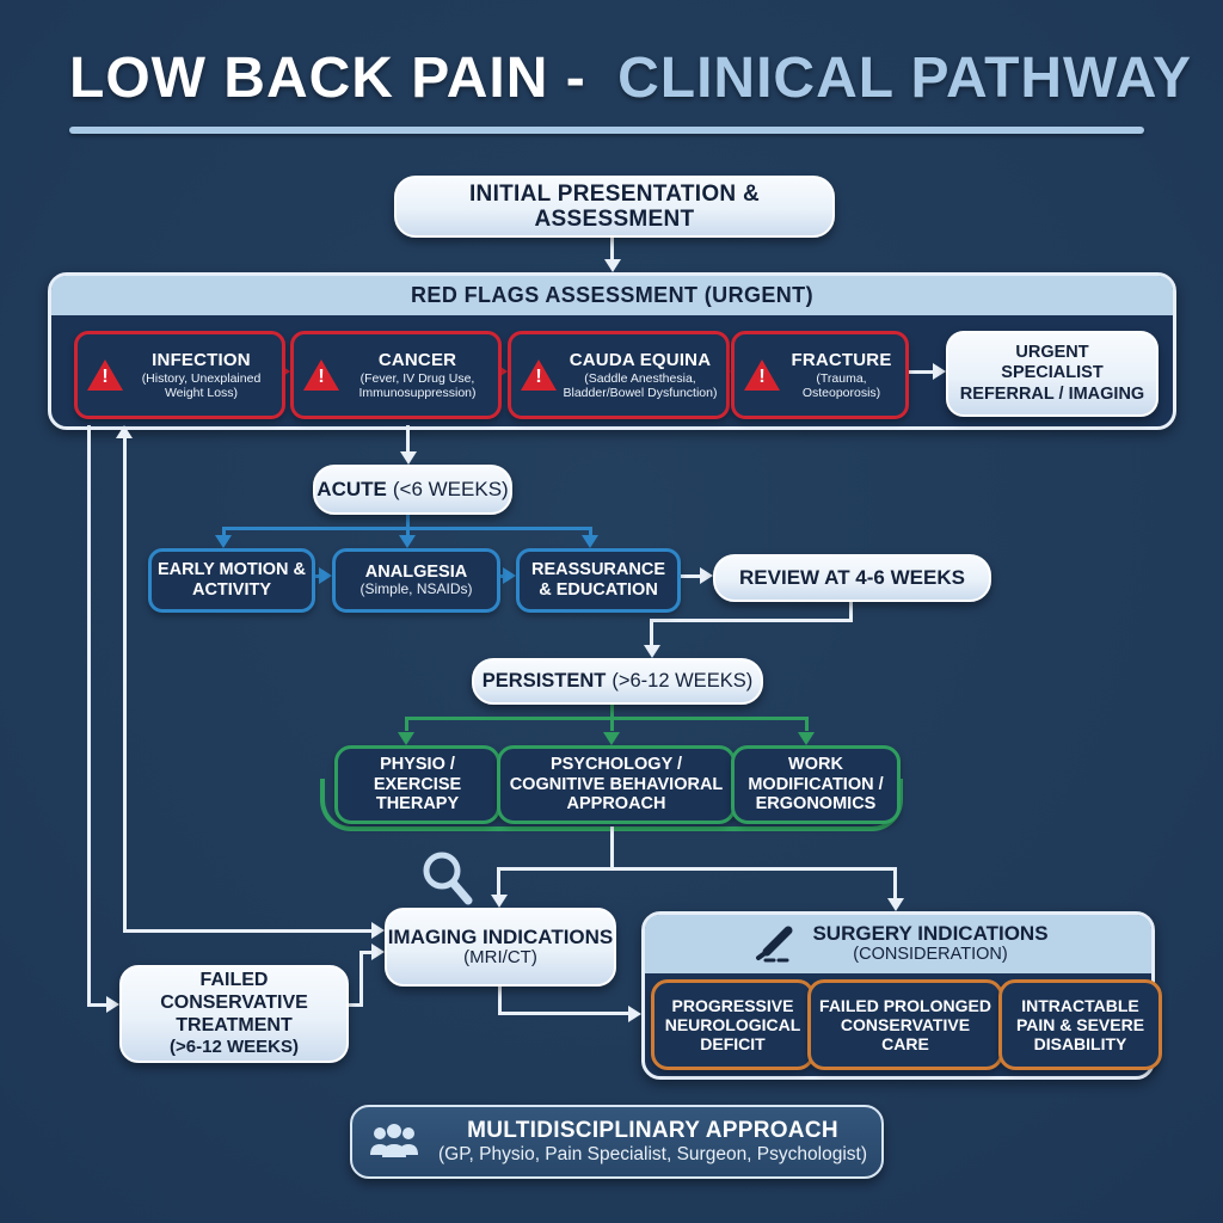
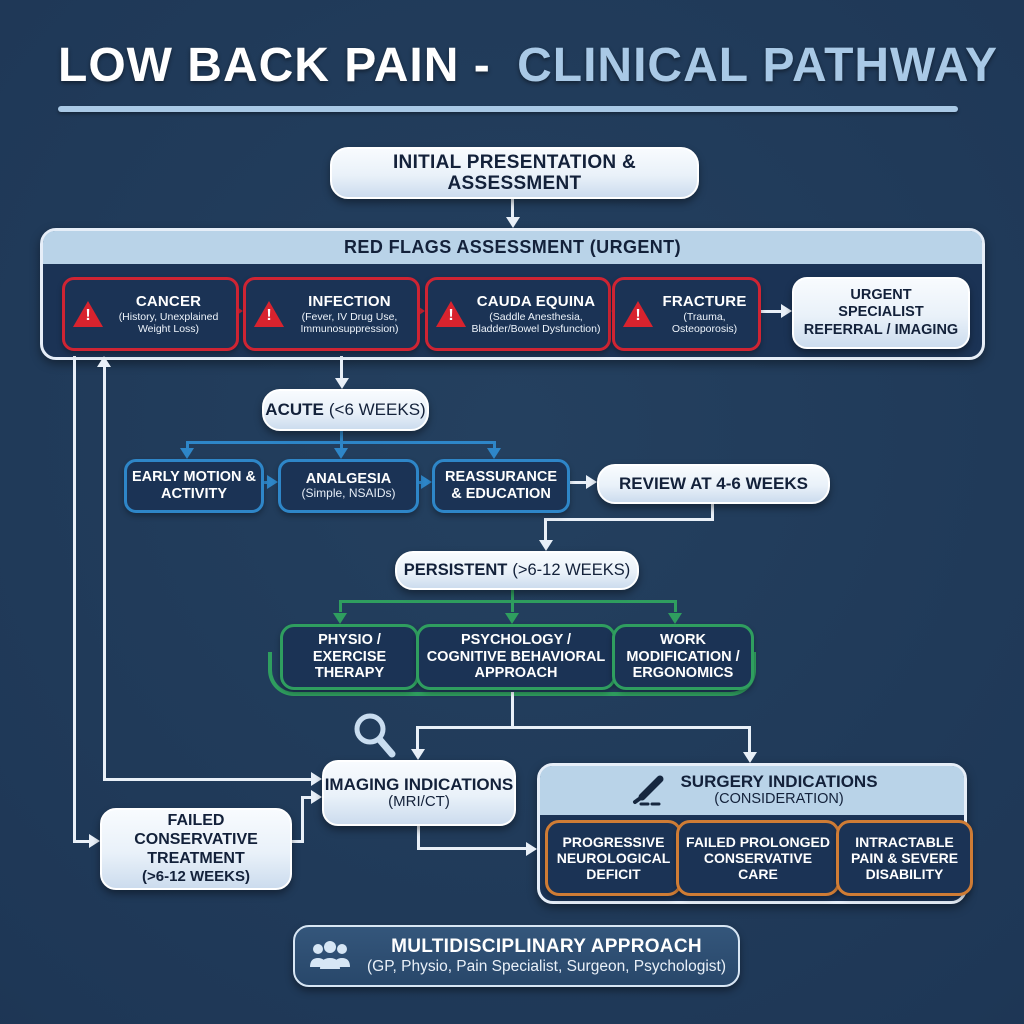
  LOW BACK PAIN - CLINICAL PATHWAY
  RED FLAGS ASSESSMENT (URGENT)
  SURGERY INDICATIONS
  (CONSIDERATION)
  INITIAL PRESENTATION & ASSESSMENT
- INFECTION
+ CANCER
  (History, Unexplained Weight Loss)
- CANCER
+ INFECTION
  (Fever, IV Drug Use, Immunosuppression)
  CAUDA EQUINA
  (Saddle Anesthesia, Bladder/Bowel Dysfunction)
  FRACTURE
  (Trauma, Osteoporosis)
  URGENT
  SPECIALIST
  REFERRAL / IMAGING
  ACUTE
  (<6 WEEKS)
  EARLY MOTION & ACTIVITY
  ANALGESIA
  (Simple, NSAIDs)
  REASSURANCE & EDUCATION
  REVIEW AT 4-6 WEEKS
  PERSISTENT
  (>6-12 WEEKS)
  PHYSIO / EXERCISE THERAPY
  PSYCHOLOGY / COGNITIVE BEHAVIORAL APPROACH
  WORK MODIFICATION / ERGONOMICS
  IMAGING INDICATIONS
  (MRI/CT)
  FAILED
  CONSERVATIVE
  TREATMENT
  (>6-12 WEEKS)
  PROGRESSIVE NEUROLOGICAL DEFICIT
  FAILED PROLONGED CONSERVATIVE CARE
  INTRACTABLE PAIN & SEVERE DISABILITY
  MULTIDISCIPLINARY APPROACH
  (GP, Physio, Pain Specialist, Surgeon, Psychologist)
